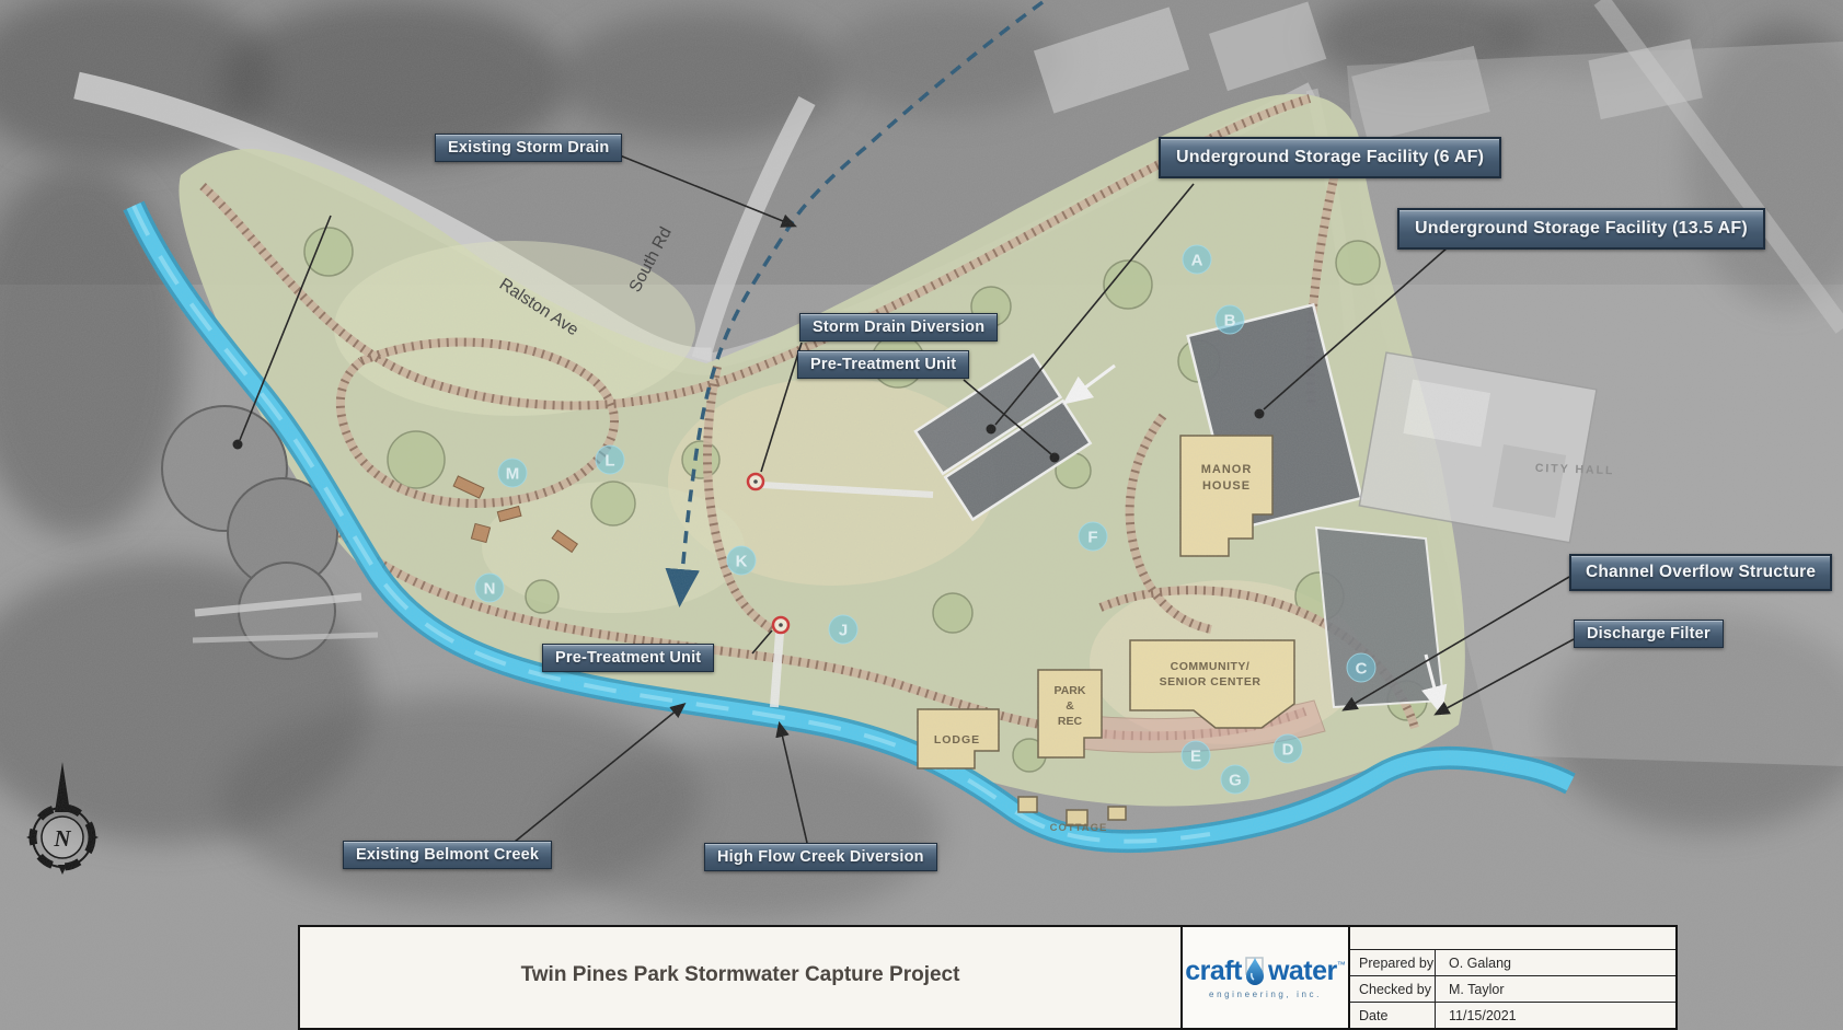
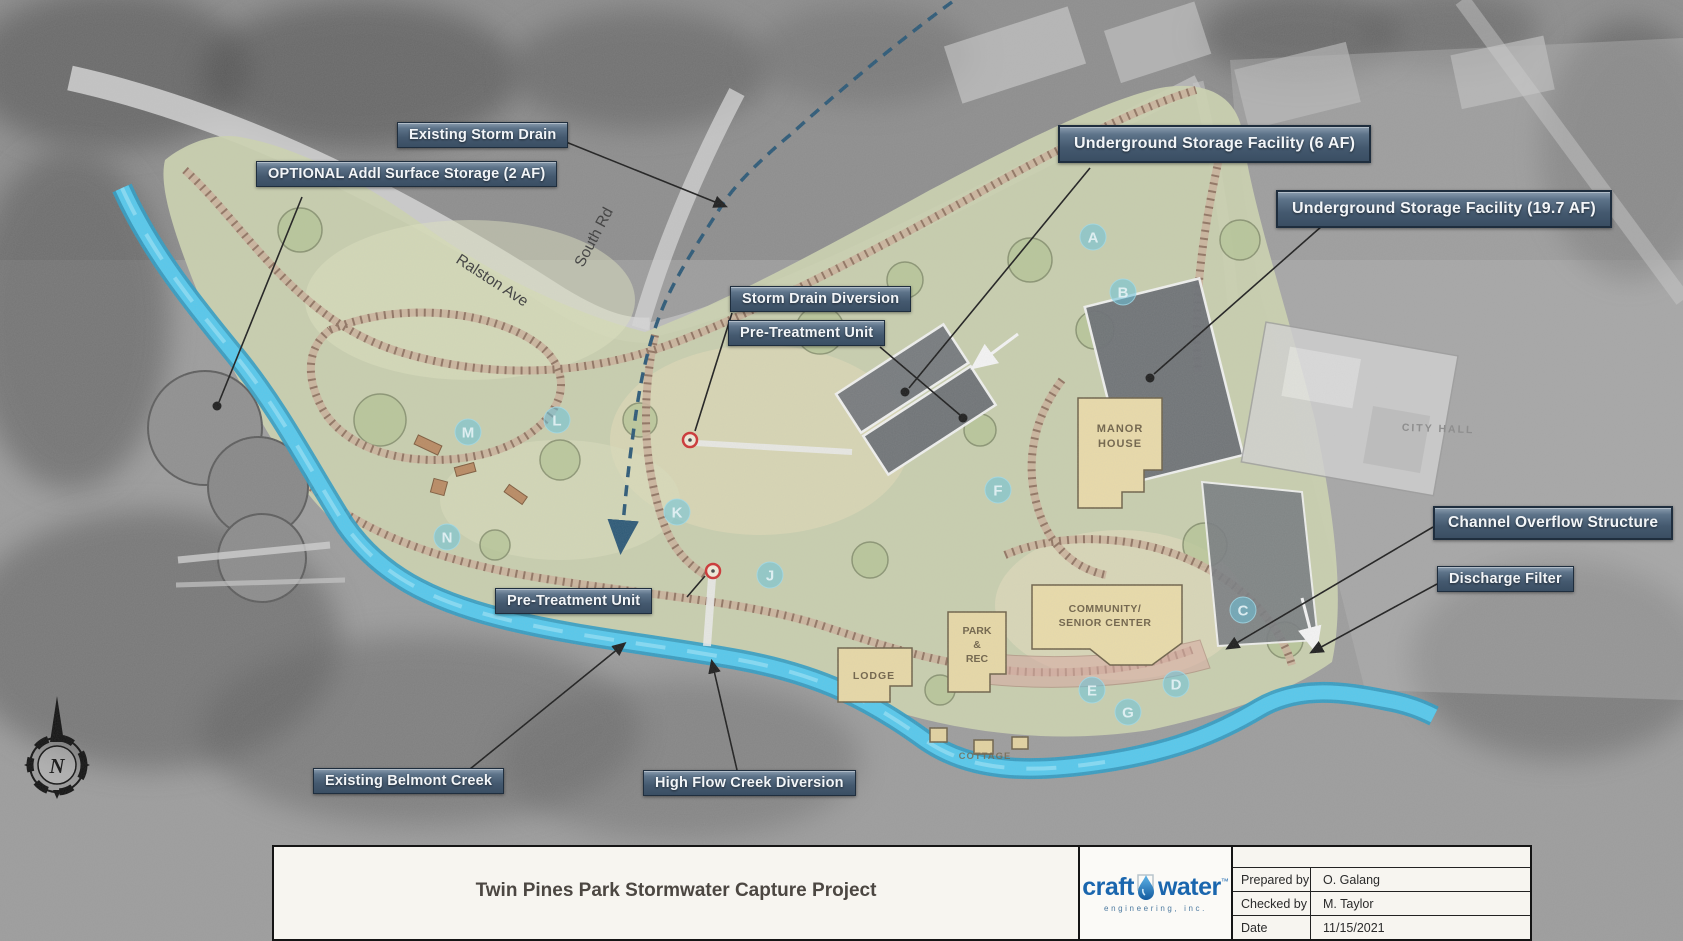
  Existing Storm Drain
+ OPTIONAL Addl Surface Storage (2 AF)
  Underground Storage Facility (6 AF)
- Underground Storage Facility (13.5 AF)
+ Underground Storage Facility (19.7 AF)
  Storm Drain Diversion
  Pre-Treatment Unit
  Pre-Treatment Unit
  Channel Overflow Structure
  Discharge Filter
  Existing Belmont Creek
  High Flow Creek Diversion
  Twin Pines Park Stormwater Capture Project
  craft
  water
  ™
  engineering, inc.
  Prepared by
  O. Galang
  Checked by
  M. Taylor
  Date
  11/15/2021
